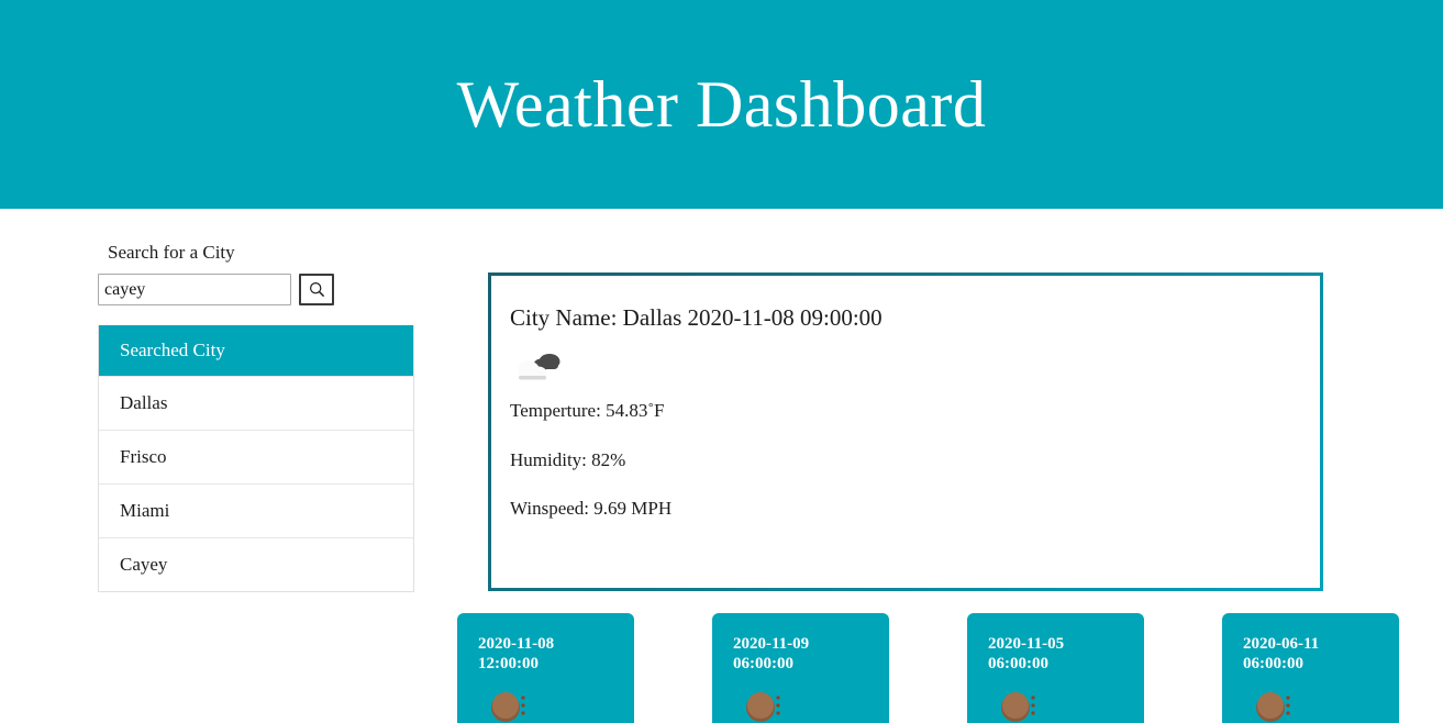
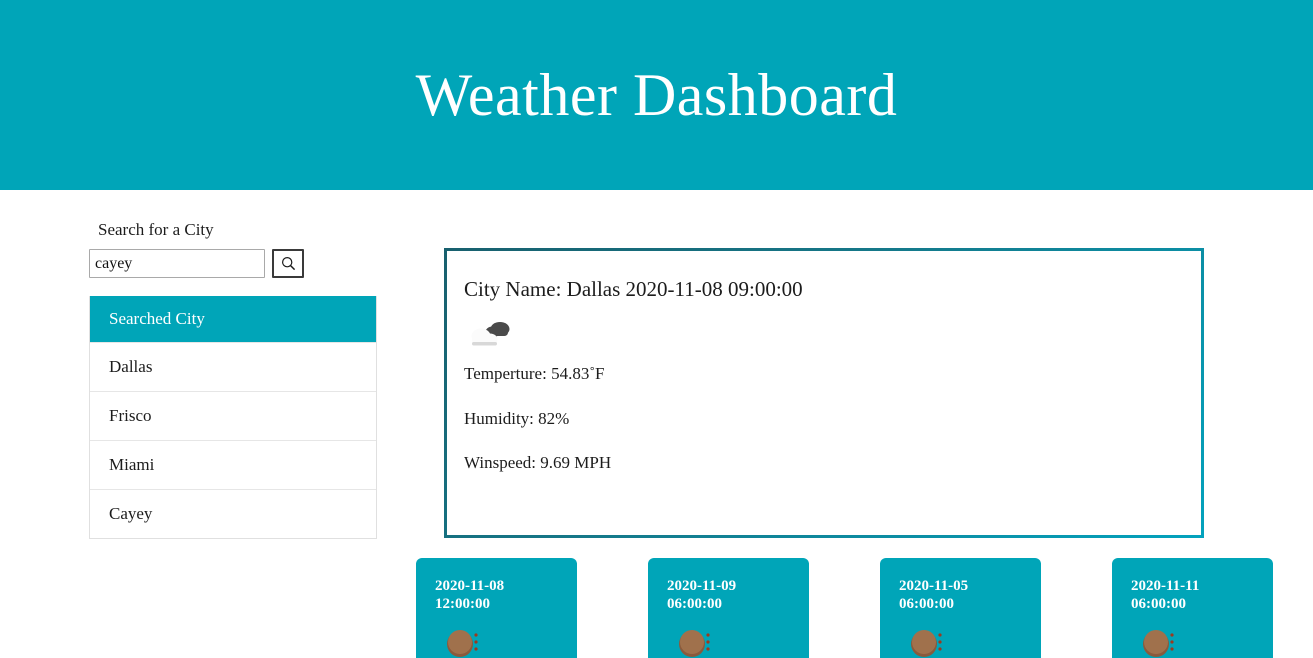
  Weather Dashboard
  Search for a City
  cayey
  Searched City
  Dallas
  Frisco
  Miami
  Cayey
  City Name: Dallas 2020-11-08 09:00:00
  Temperture: 54.83˚F
  Humidity: 82%
  Winspeed: 9.69 MPH
  2020-11-08
  12:00:00
  2020-11-09
  06:00:00
  2020-11-05
  06:00:00
- 2020-06-11
+ 2020-11-11
  06:00:00
